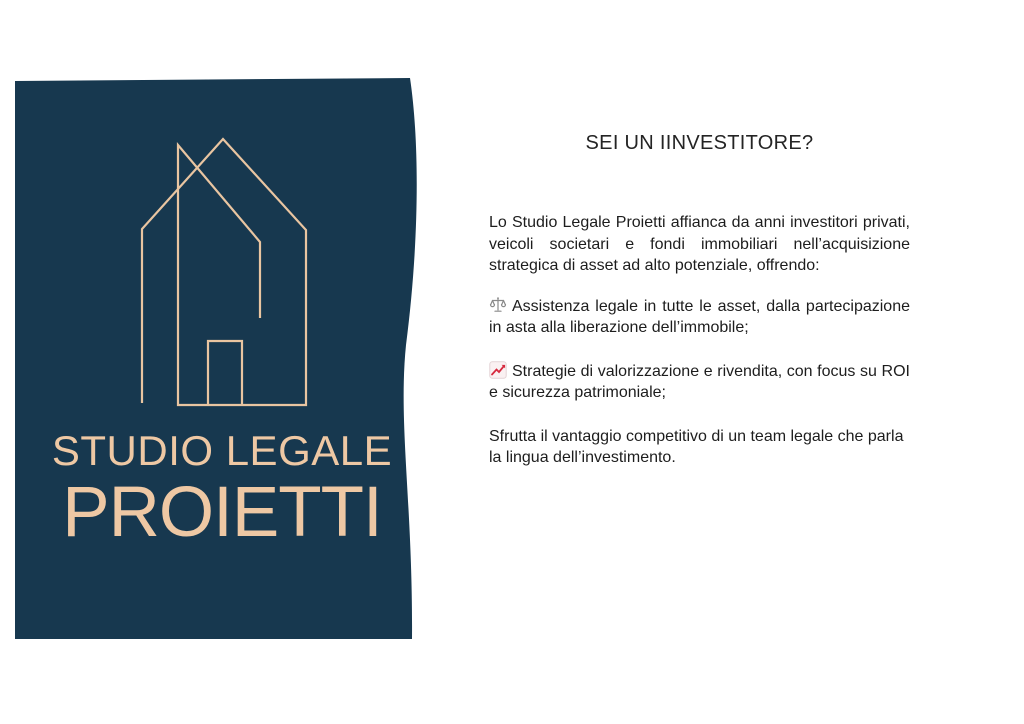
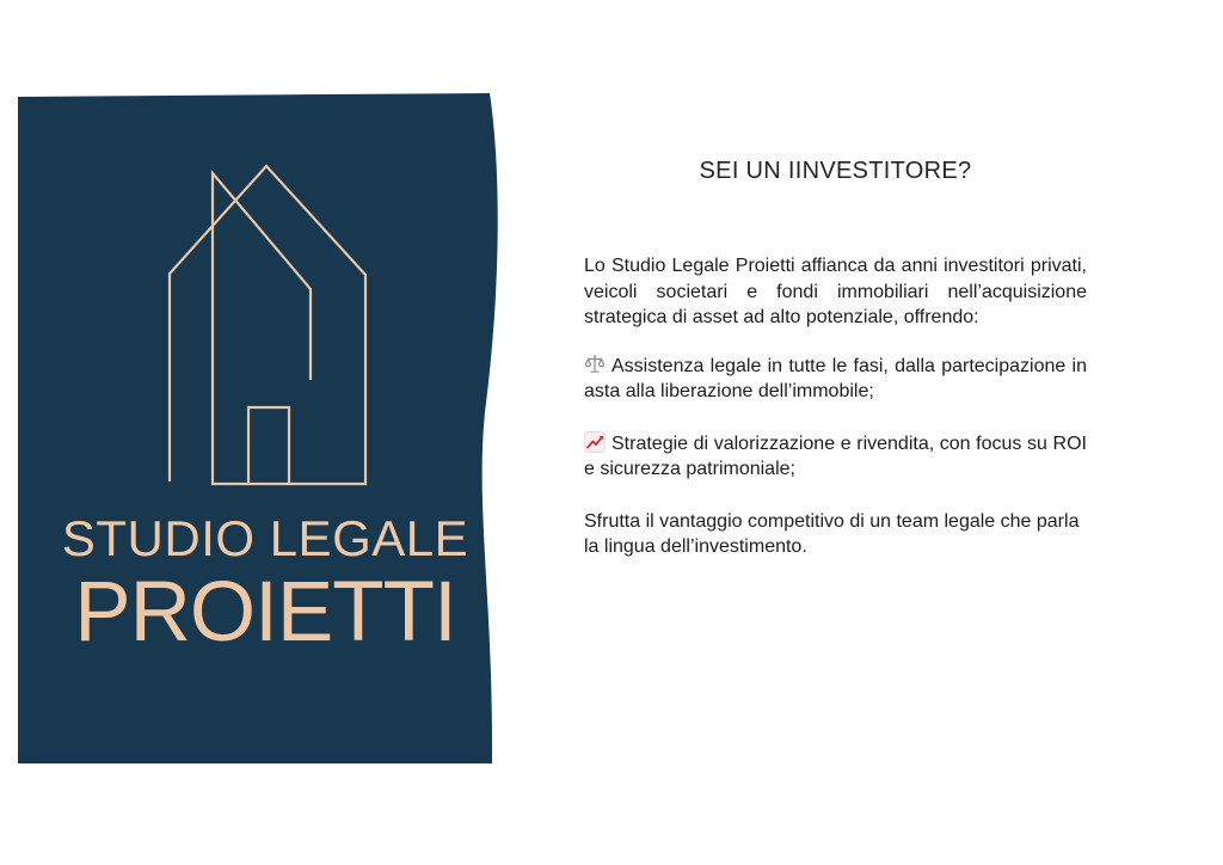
  STUDIO LEGALE
  PROIETTI
  SEI UN IINVESTITORE?
  Lo Studio Legale Proietti affianca da anni investitori privati, veicoli societari e fondi immobiliari nell’acquisizione strategica di asset ad alto potenziale, offrendo:
- Assistenza legale in tutte le asset, dalla partecipazione in asta alla liberazione dell’immobile;
+ Assistenza legale in tutte le fasi, dalla partecipazione in asta alla liberazione dell’immobile;
  Strategie di valorizzazione e rivendita, con focus su ROI e sicurezza patrimoniale;
  Sfrutta il vantaggio competitivo di un team legale che parla la lingua dell’investimento.
